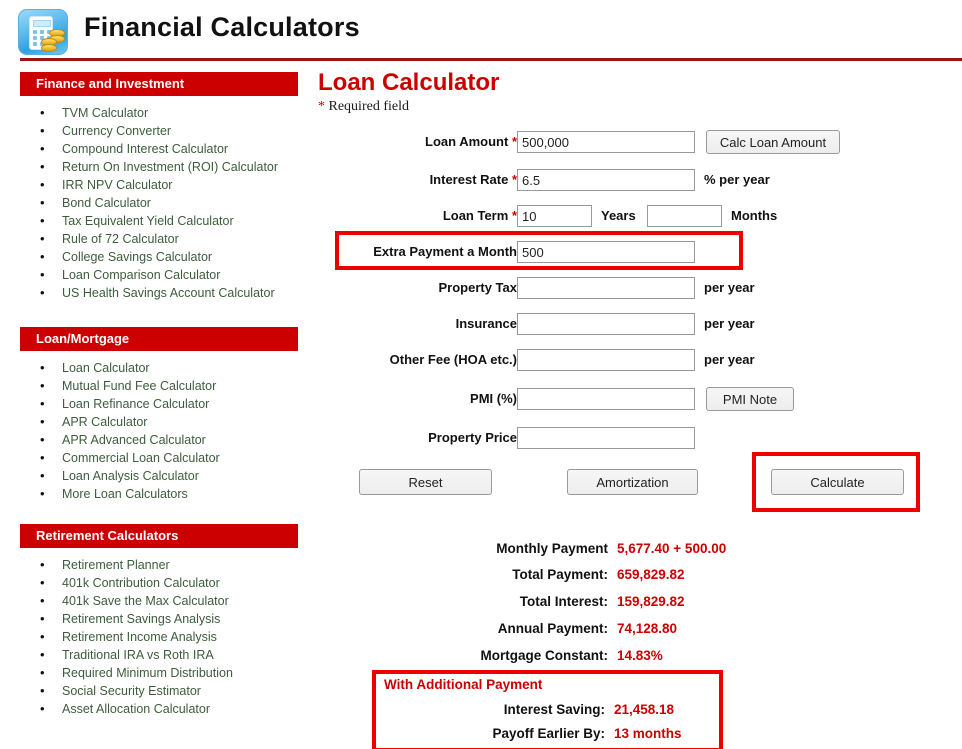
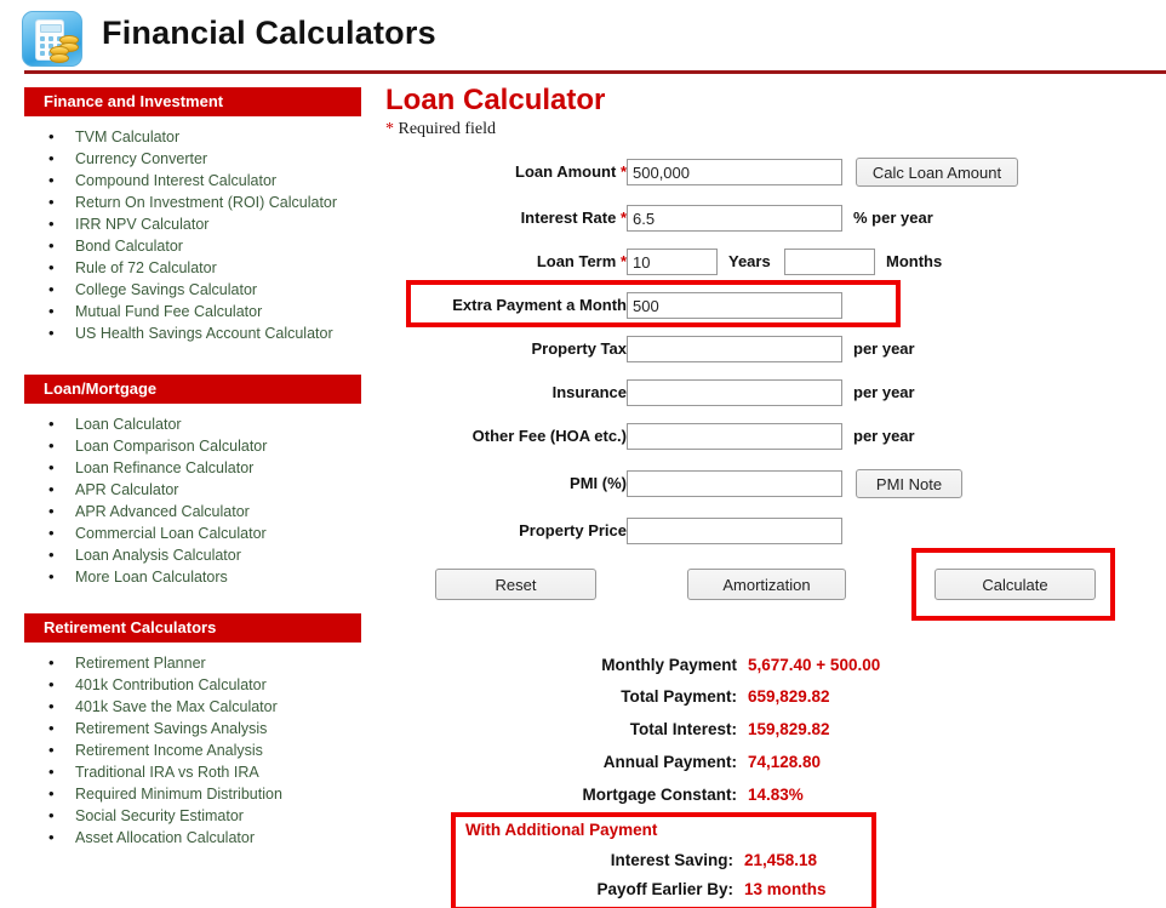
  Financial Calculators
  Finance and Investment
  TVM Calculator
  Currency Converter
  Compound Interest Calculator
  Return On Investment (ROI) Calculator
  IRR NPV Calculator
  Bond Calculator
- Tax Equivalent Yield Calculator
  Rule of 72 Calculator
  College Savings Calculator
- Loan Comparison Calculator
+ Mutual Fund Fee Calculator
  US Health Savings Account Calculator
  Loan/Mortgage
  Loan Calculator
- Mutual Fund Fee Calculator
+ Loan Comparison Calculator
  Loan Refinance Calculator
  APR Calculator
  APR Advanced Calculator
  Commercial Loan Calculator
  Loan Analysis Calculator
  More Loan Calculators
  Retirement Calculators
  Retirement Planner
  401k Contribution Calculator
  401k Save the Max Calculator
  Retirement Savings Analysis
  Retirement Income Analysis
  Traditional IRA vs Roth IRA
  Required Minimum Distribution
  Social Security Estimator
  Asset Allocation Calculator
  Loan Calculator
  * Required field
  Loan Amount *
  500,000
  Calc Loan Amount
  Interest Rate *
  6.5
  % per year
  Loan Term *
  10
  Years
  Months
  Extra Payment a Month
  500
  Property Tax
  per year
  Insurance
  per year
  Other Fee (HOA etc.)
  per year
  PMI (%)
  PMI Note
  Property Price
  Reset
  Amortization
  Calculate
  Monthly Payment
  5,677.40 + 500.00
  Total Payment:
  659,829.82
  Total Interest:
  159,829.82
  Annual Payment:
  74,128.80
  Mortgage Constant:
  14.83%
  With Additional Payment
  Interest Saving:
  21,458.18
  Payoff Earlier By:
  13 months
